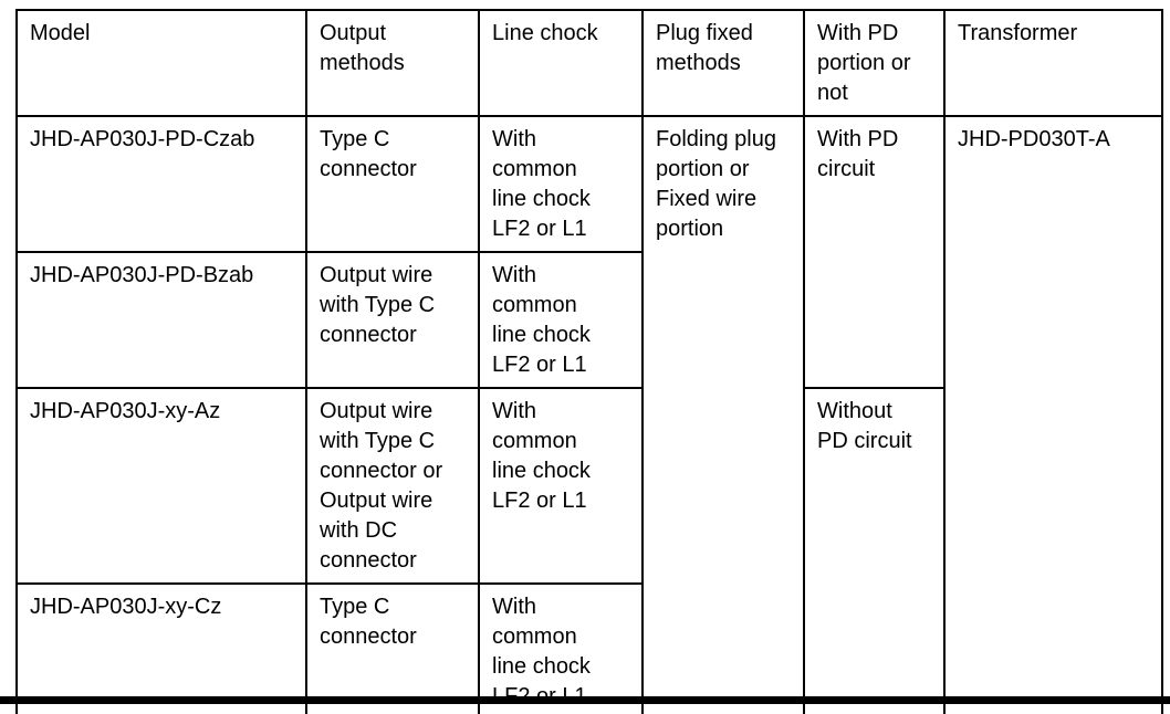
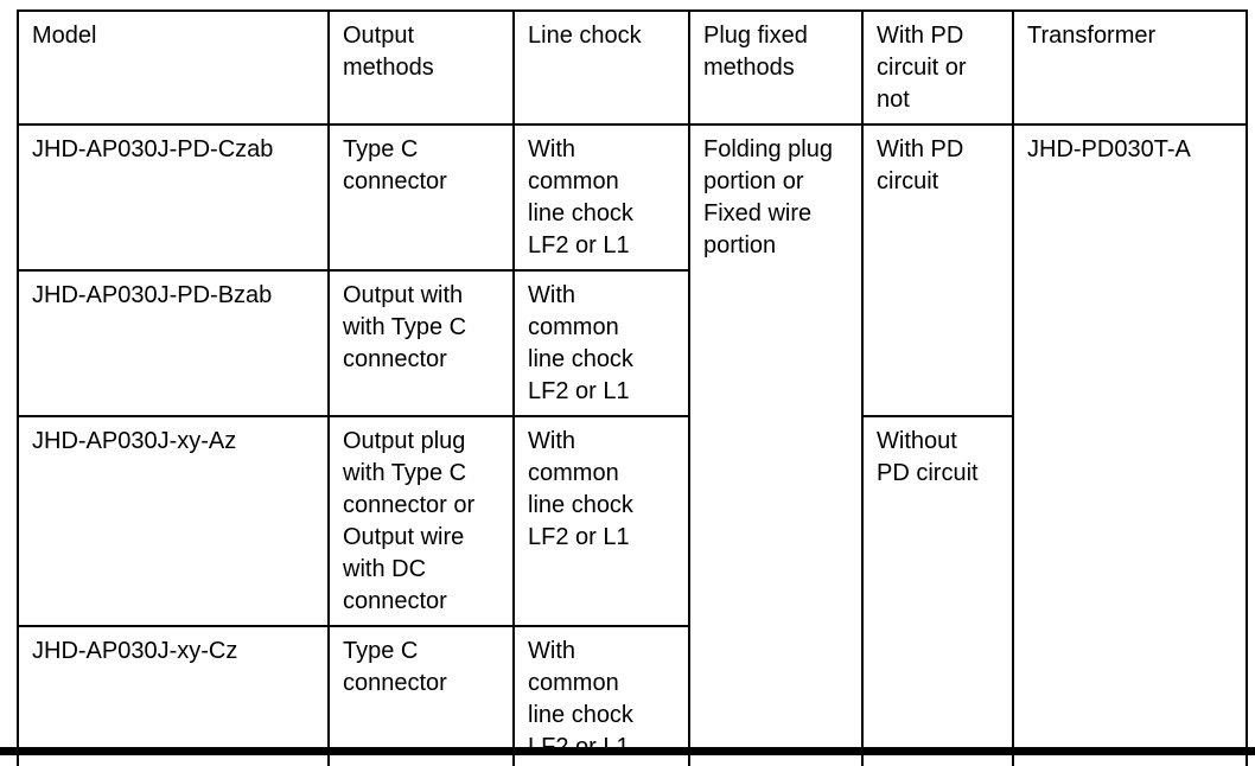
- Model	Output methods	Line chock	Plug fixed methods	With PD portion or not	Transformer
+ Model	Output methods	Line chock	Plug fixed methods	With PD circuit or not	Transformer
  JHD-AP030J-PD-Czab	Type C connector	With common line chock LF2 or L1	Folding plug portion or Fixed wire portion	With PD circuit	JHD-PD030T-A
- JHD-AP030J-PD-Bzab	Output wire with Type C connector	With common line chock LF2 or L1
+ JHD-AP030J-PD-Bzab	Output with with Type C connector	With common line chock LF2 or L1
- JHD-AP030J-xy-Az	Output wire with Type C connector or Output wire with DC connector	With common line chock LF2 or L1	Without PD circuit
+ JHD-AP030J-xy-Az	Output plug with Type C connector or Output wire with DC connector	With common line chock LF2 or L1	Without PD circuit
  JHD-AP030J-xy-Cz	Type C connector	With common line chock
